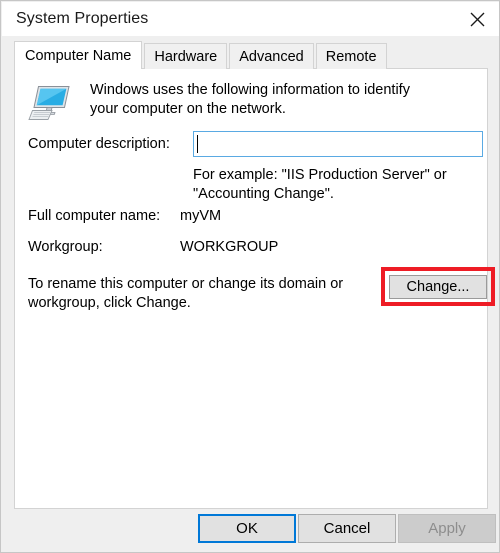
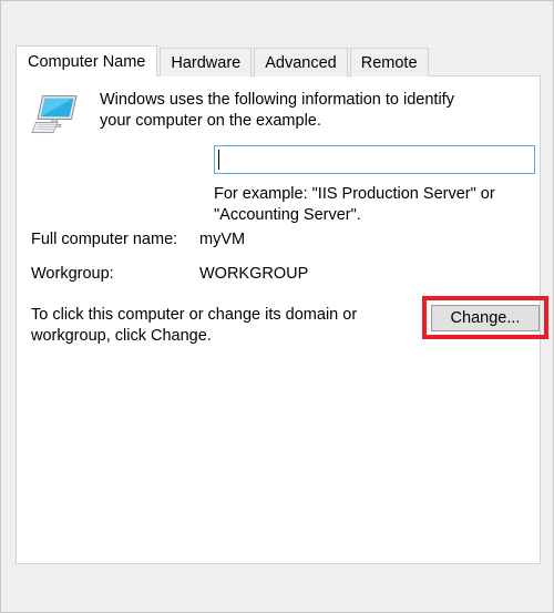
- System Properties
  Computer Name
  Hardware
  Advanced
  Remote
- Windows uses the following information to identify your computer on the network.
+ Windows uses the following information to identify your computer on the example.
- Computer description:
- For example: "IIS Production Server" or "Accounting Change".
+ For example: "IIS Production Server" or "Accounting Server".
  Full computer name: myVM
  Workgroup: WORKGROUP
- To rename this computer or change its domain or workgroup, click Change.
+ To click this computer or change its domain or workgroup, click Change.
  Change...
- OK
- Cancel
- Apply
